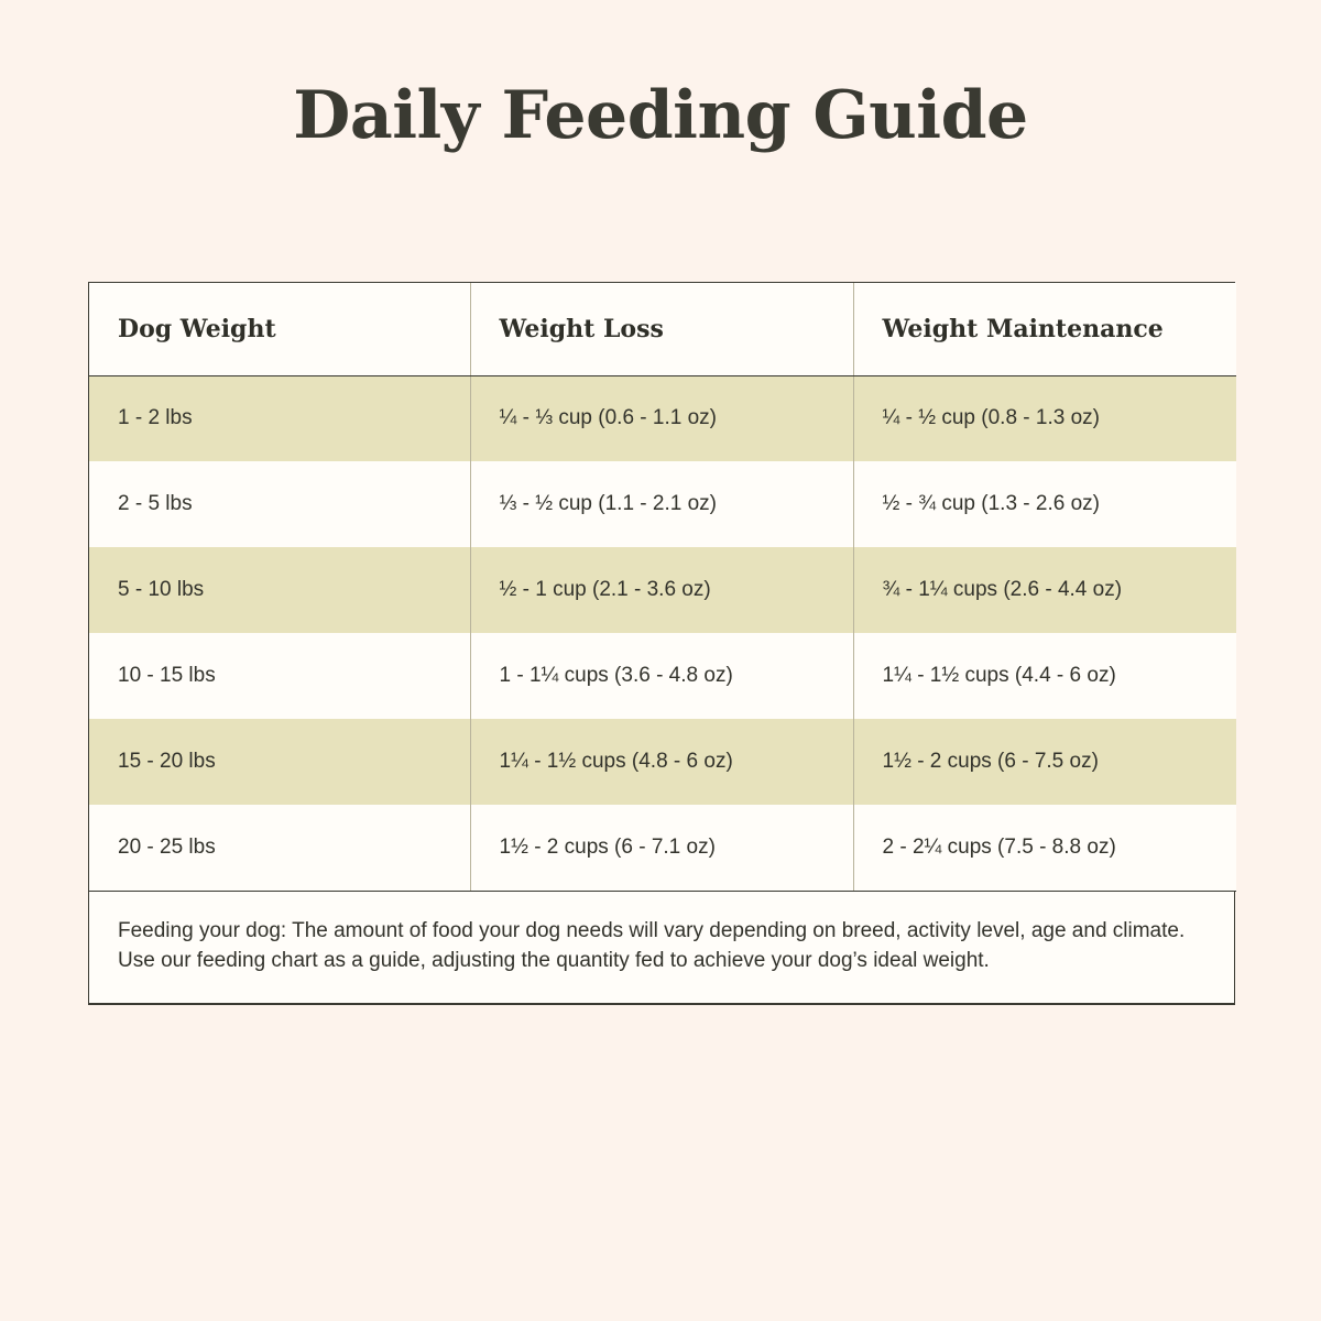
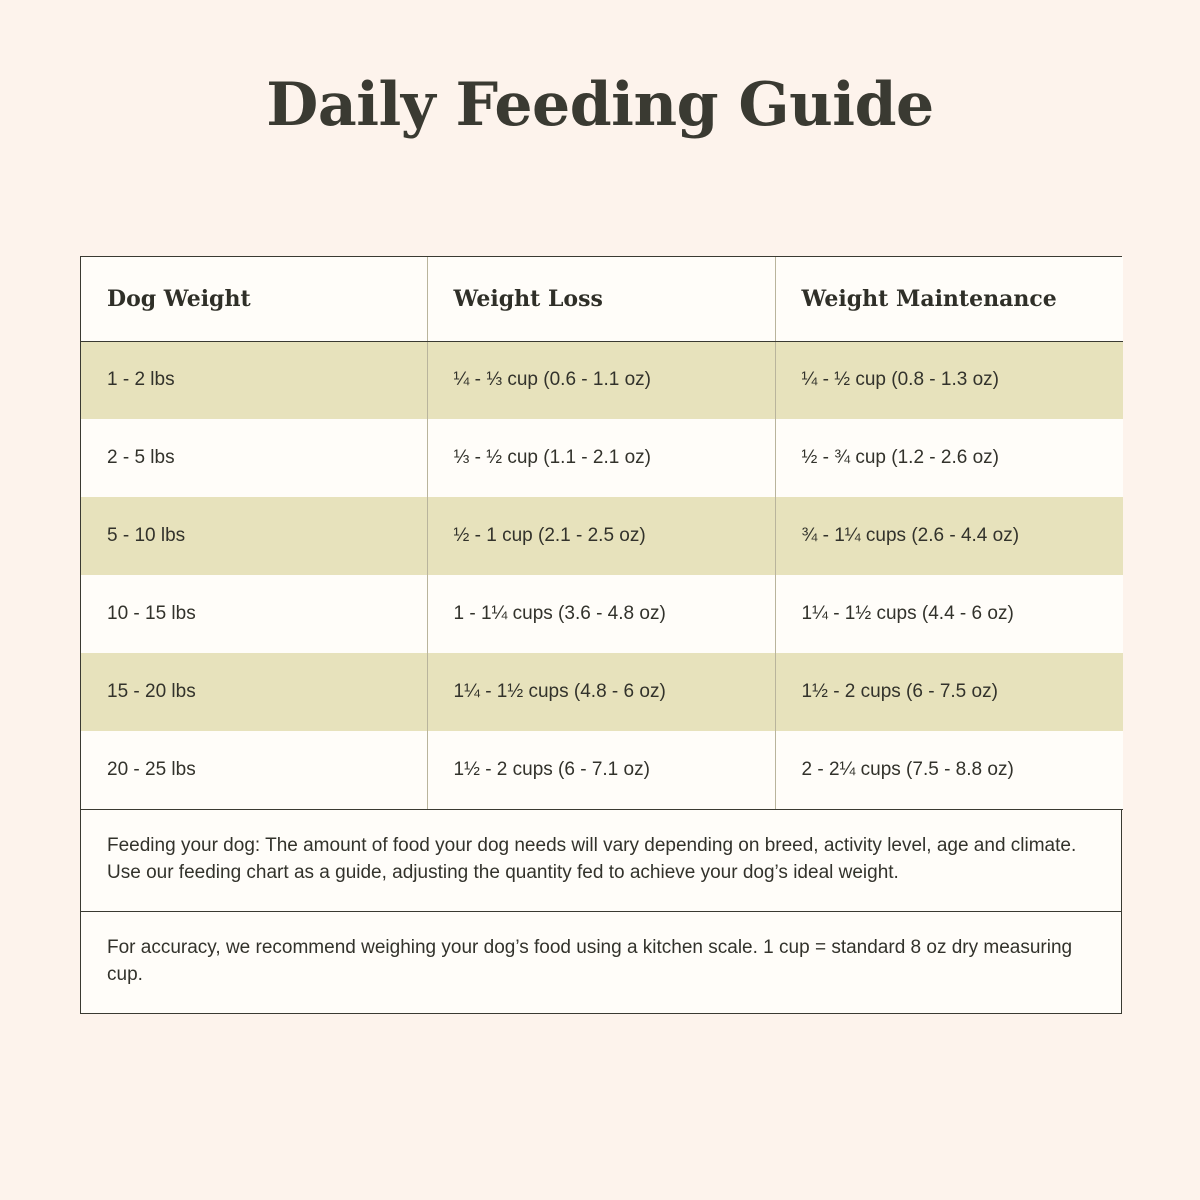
  Daily Feeding Guide
  Dog Weight	Weight Loss	Weight Maintenance
  1 - 2 lbs	¼ - ⅓ cup (0.6 - 1.1 oz)	¼ - ½ cup (0.8 - 1.3 oz)
- 2 - 5 lbs	⅓ - ½ cup (1.1 - 2.1 oz)	½ - ¾ cup (1.3 - 2.6 oz)
+ 2 - 5 lbs	⅓ - ½ cup (1.1 - 2.1 oz)	½ - ¾ cup (1.2 - 2.6 oz)
- 5 - 10 lbs	½ - 1 cup (2.1 - 3.6 oz)	¾ - 1¼ cups (2.6 - 4.4 oz)
+ 5 - 10 lbs	½ - 1 cup (2.1 - 2.5 oz)	¾ - 1¼ cups (2.6 - 4.4 oz)
  10 - 15 lbs	1 - 1¼ cups (3.6 - 4.8 oz)	1¼ - 1½ cups (4.4 - 6 oz)
  15 - 20 lbs	1¼ - 1½ cups (4.8 - 6 oz)	1½ - 2 cups (6 - 7.5 oz)
  20 - 25 lbs	1½ - 2 cups (6 - 7.1 oz)	2 - 2¼ cups (7.5 - 8.8 oz)
  Feeding your dog: The amount of food your dog needs will vary depending on breed, activity level, age and climate. Use our feeding chart as a guide, adjusting the quantity fed to achieve your dog’s ideal weight.
+ For accuracy, we recommend weighing your dog’s food using a kitchen scale. 1 cup = standard 8 oz dry measuring cup.
